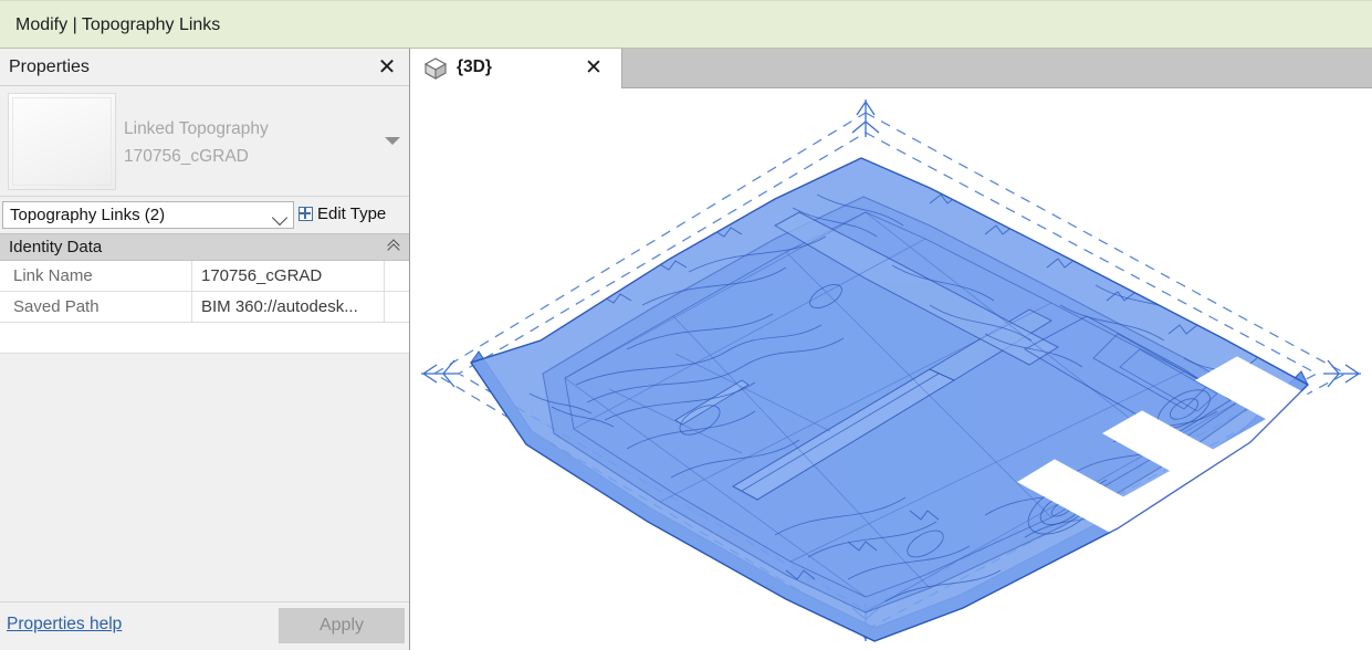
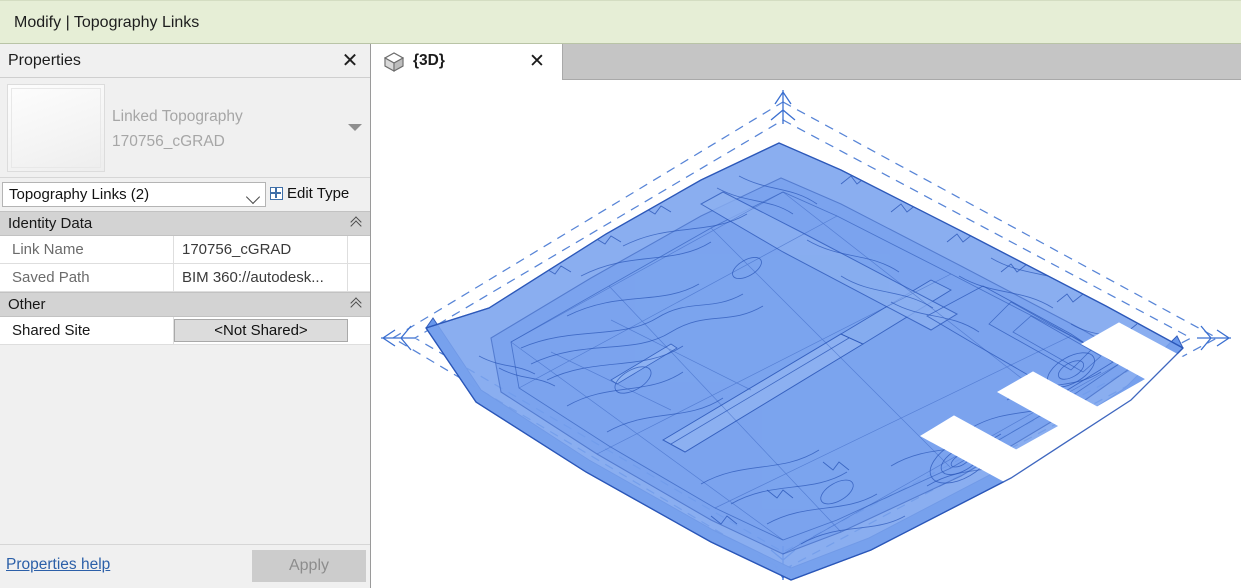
  Modify | Topography Links
  Properties
  ✕
  Linked Topography
  170756_cGRAD
  Topography Links (2)
  Edit Type
  Identity Data
  Link Name
  170756_cGRAD
  Saved Path
  BIM 360://autodesk...
+ Other
+ Shared Site
+ <Not Shared>
  Properties help
  Apply
  {3D}
  ✕
